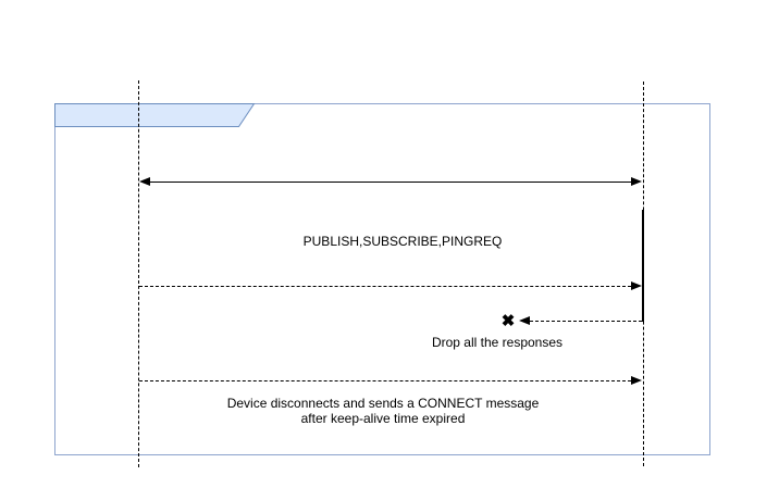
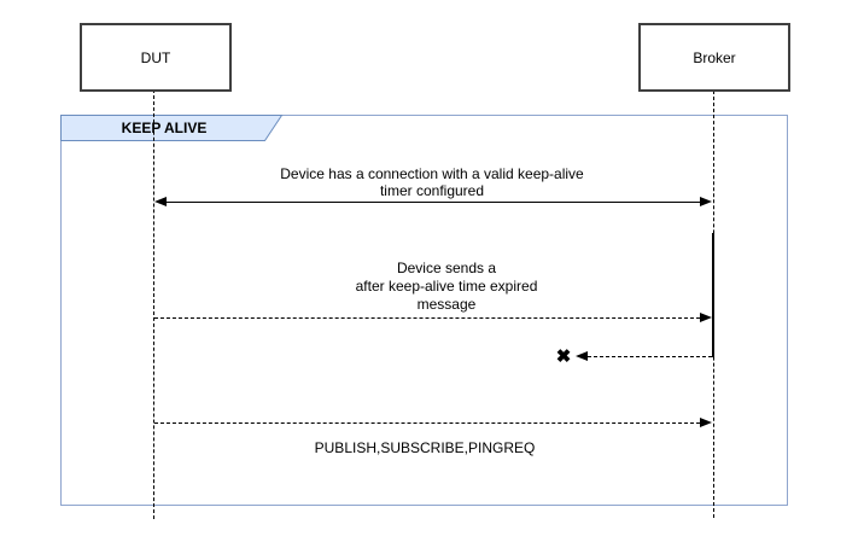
+ KEEP ALIVE
+ DUT
+ Broker
+ Device has a connection with a valid keep-alive
+ timer configured
+ Device sends a
- PUBLISH,SUBSCRIBE,PINGREQ
+ after keep-alive time expired
+ message
  ✖
- Drop all the responses
- Device disconnects and sends a CONNECT message
- after keep-alive time expired
+ PUBLISH,SUBSCRIBE,PINGREQ
